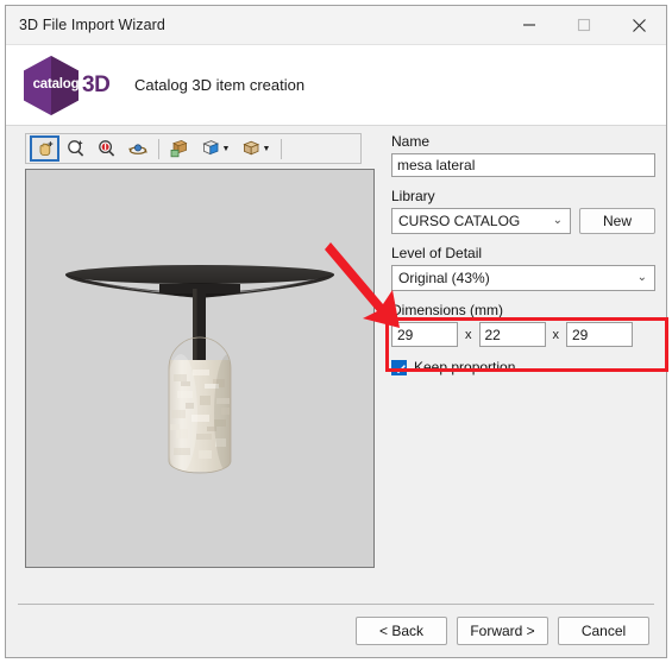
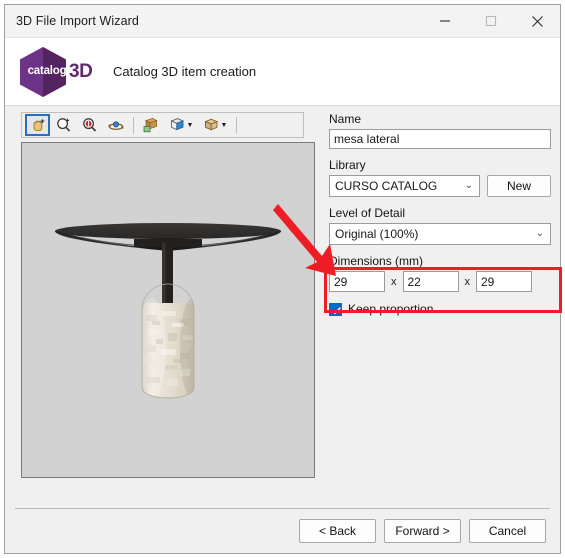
  3D File Import Wizard
  catalog
  3D
  Catalog 3D item creation
  Name
  mesa lateral
  Library
  CURSO CATALOG
  ⌄
  New
  Level of Detail
- Original (43%)
+ Original (100%)
  ⌄
  Dimensions (mm)
  29
  x
  22
  x
  29
  Keep proportion
  < Back
  Forward >
  Cancel
